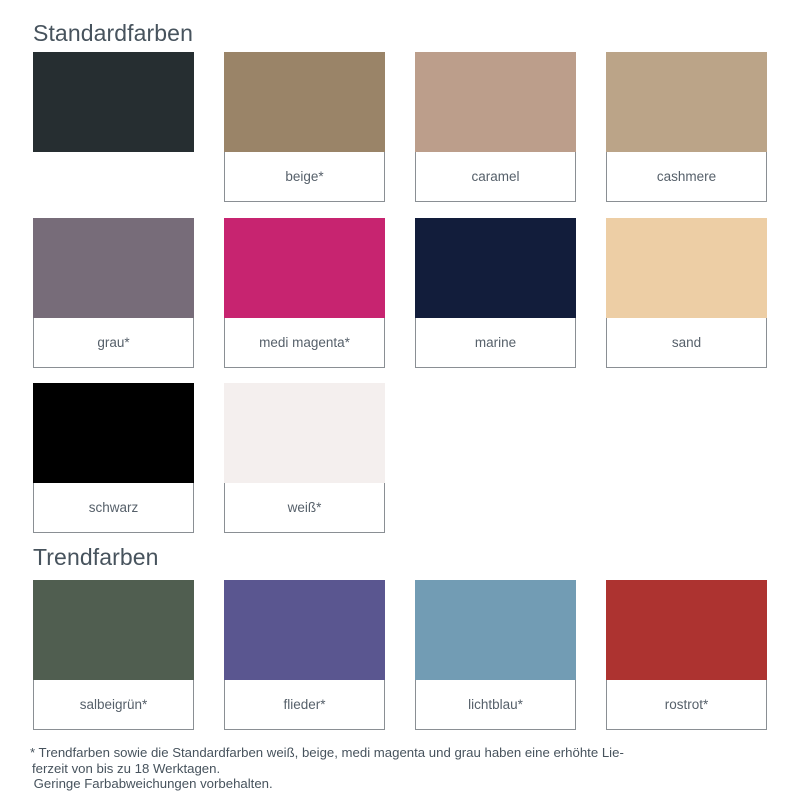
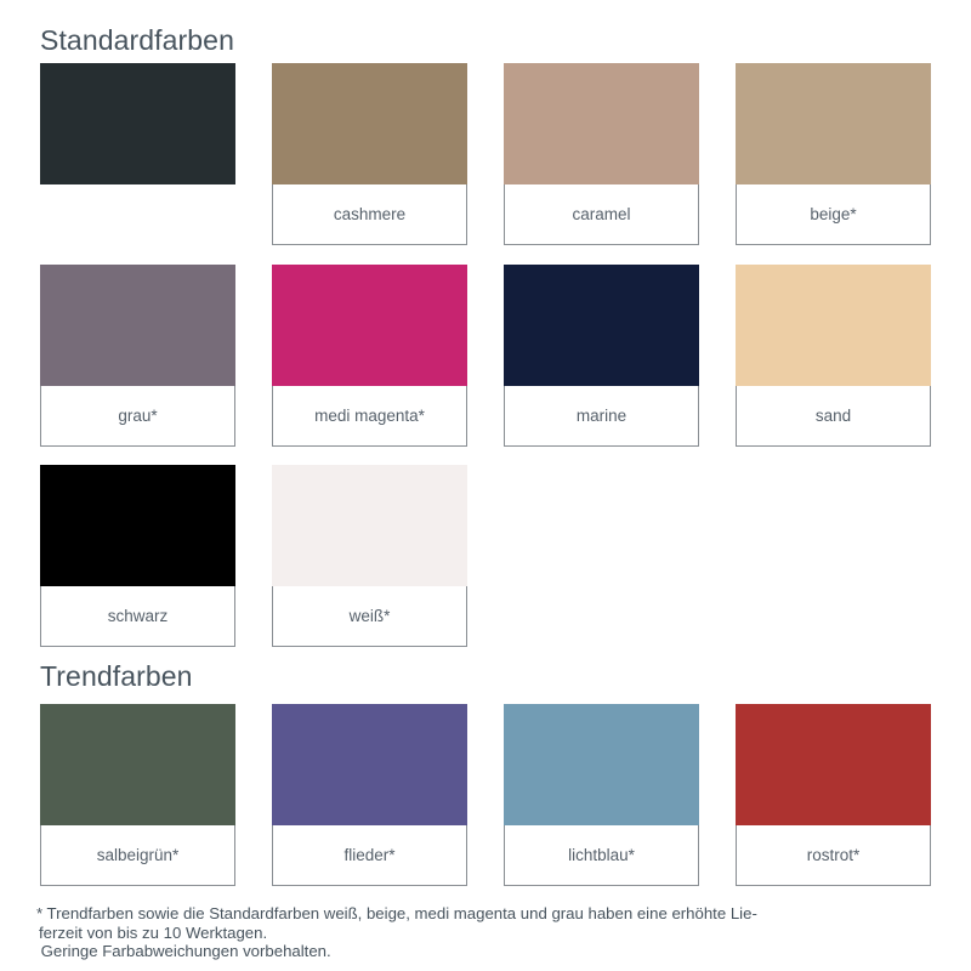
  Standardfarben
- beige*
+ cashmere
  caramel
- cashmere
+ beige*
  grau*
  medi magenta*
  marine
  sand
  schwarz
  weiß*
  Trendfarben
  salbeigrün*
  flieder*
  lichtblau*
  rostrot*
  * Trendfarben sowie die Standardfarben weiß, beige, medi magenta und grau haben eine erhöhte Lie-
- ferzeit von bis zu 18 Werktagen.
+ ferzeit von bis zu 10 Werktagen.
  Geringe Farbabweichungen vorbehalten.
